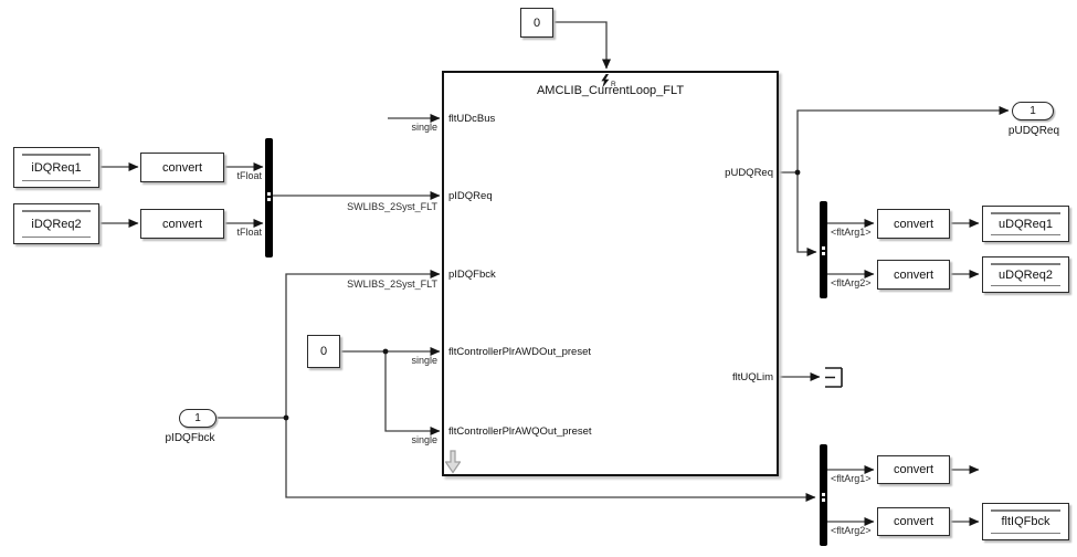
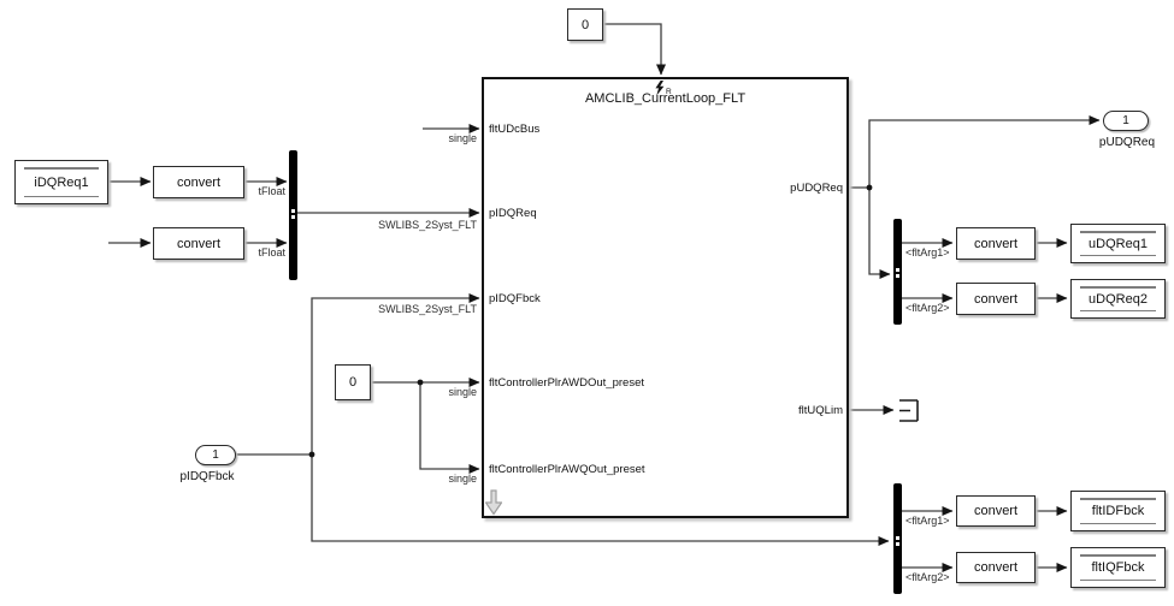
  AMCLIB_CurrentLoop_FLT
  fltUDcBus
  pIDQReq
  pIDQFbck
  fltControllerPlrAWDOut_preset
  fltControllerPlrAWQOut_preset
  pUDQReq
  fltUQLim
  0
  0
  iDQReq1
- iDQReq2
  convert
  convert
  convert
  convert
  convert
  convert
  uDQReq1
  uDQReq2
+ fltIDFbck
  fltIQFbck
  1
  pIDQFbck
  1
  pUDQReq
  tFloat
  tFloat
  single
  SWLIBS_2Syst_FLT
  SWLIBS_2Syst_FLT
  single
  single
  <fltArg1>
  <fltArg2>
  <fltArg1>
  <fltArg2>
